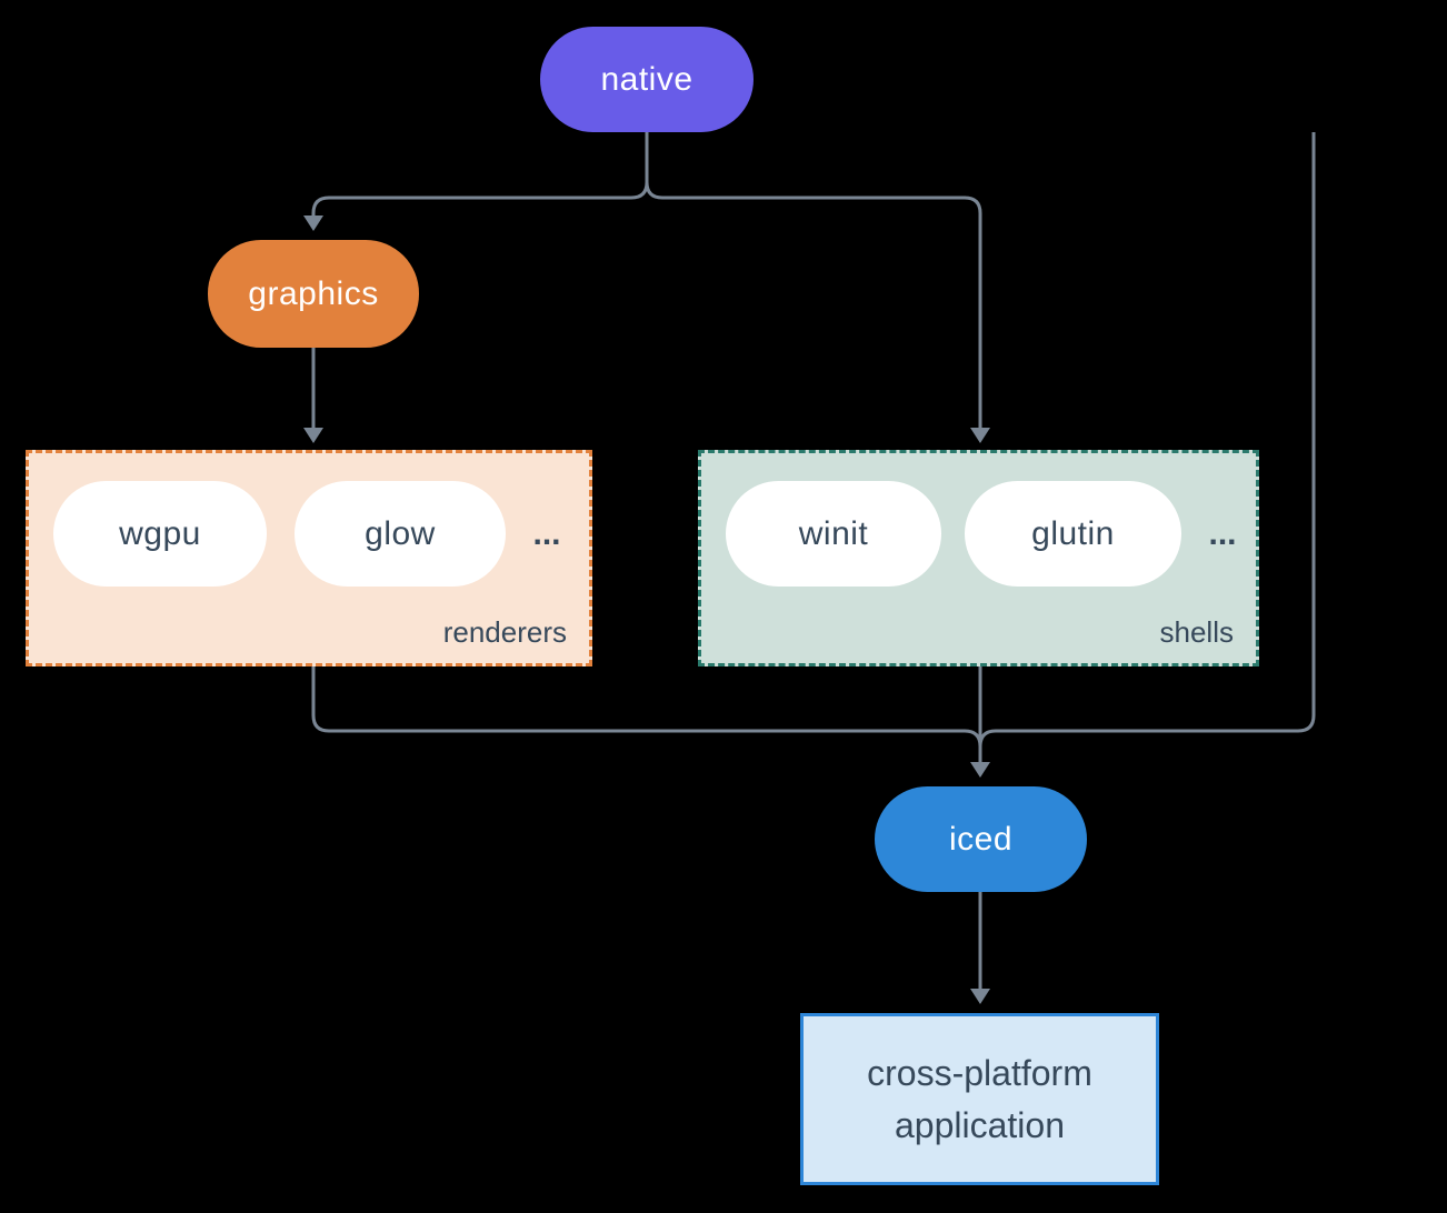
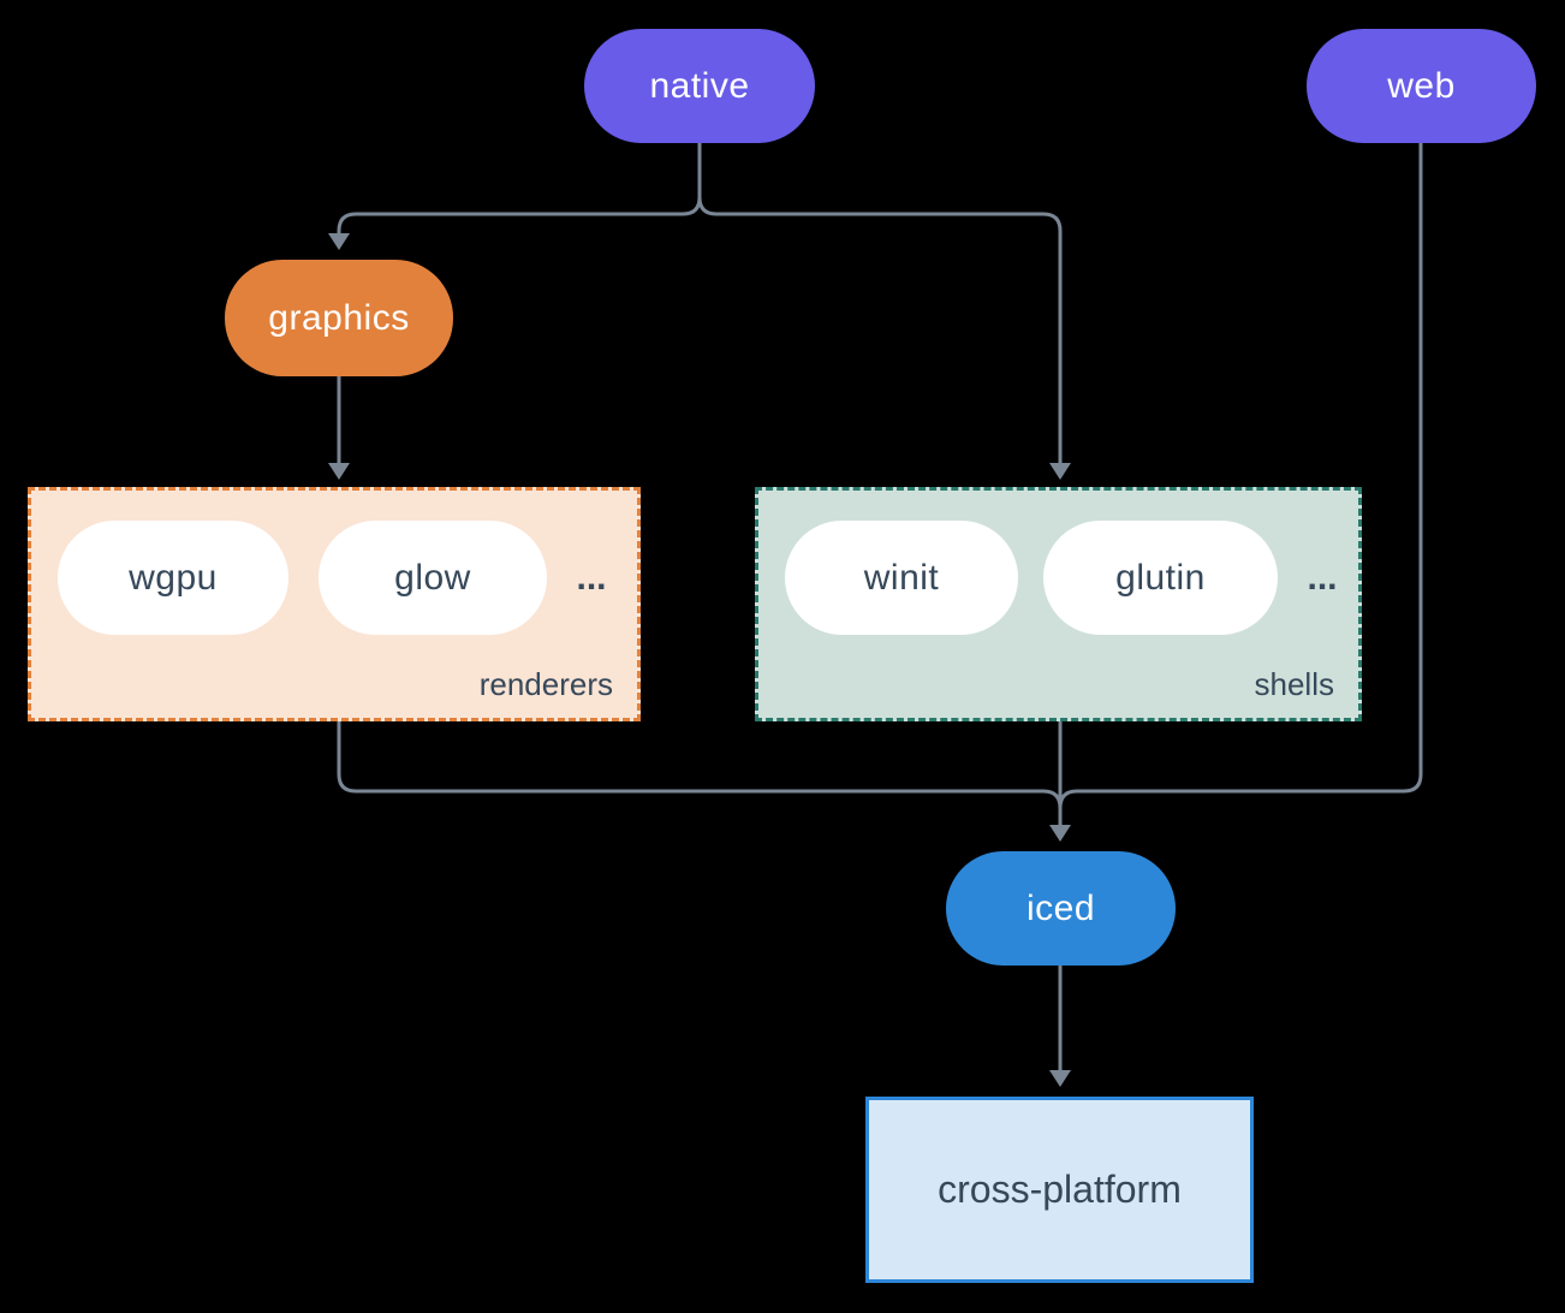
  native
+ web
  graphics
  renderers
  shells
  wgpu
  glow
  ...
  winit
  glutin
  ...
  iced
  cross-platform
- application
